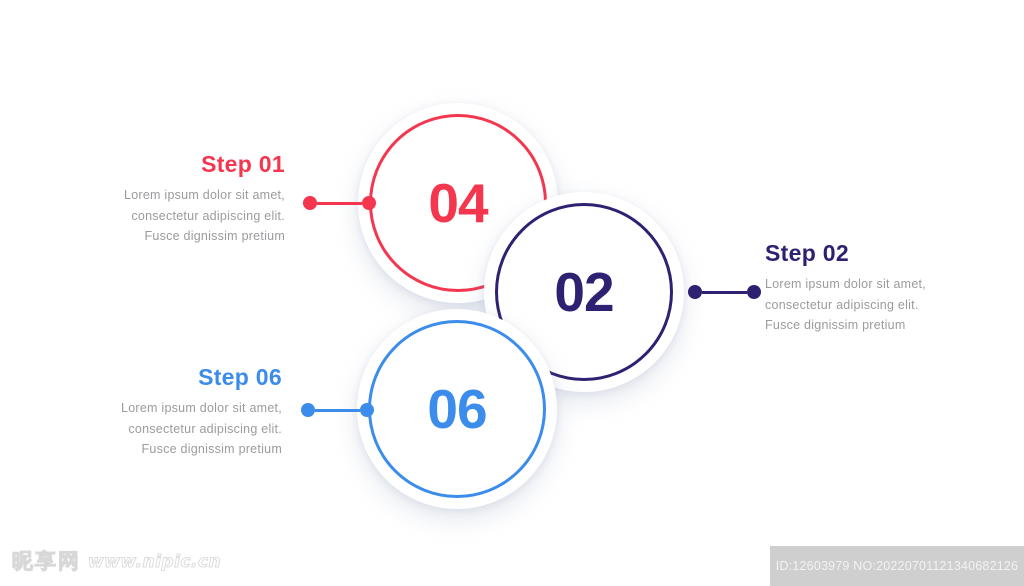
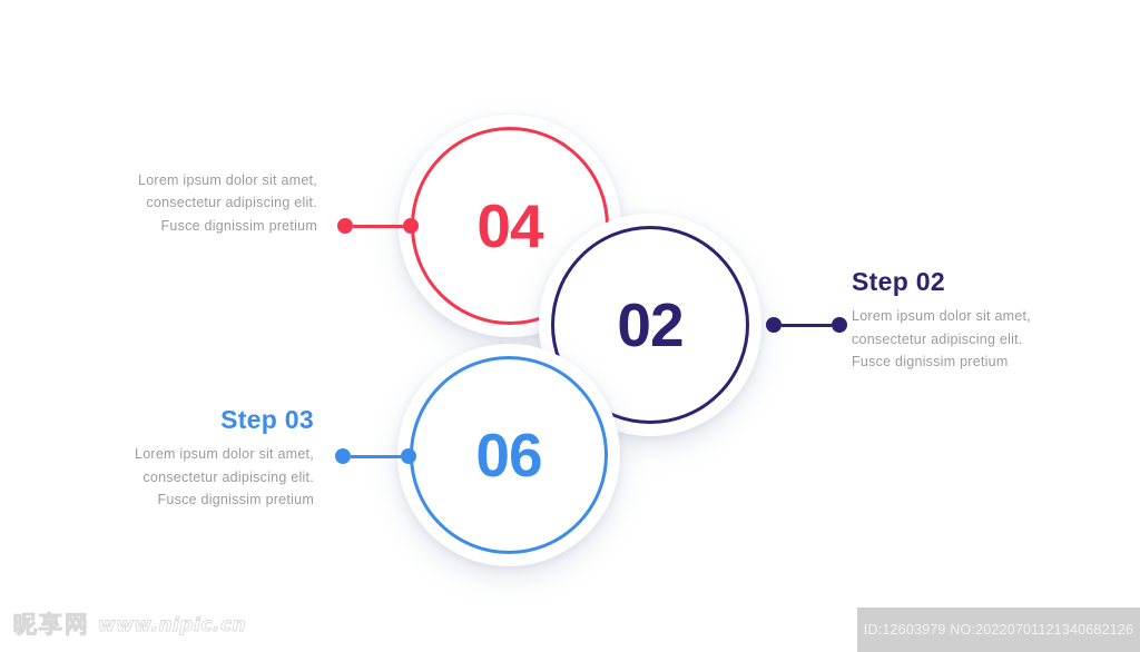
- Step 01
  Lorem ipsum dolor sit amet,
  consectetur adipiscing elit.
  Fusce dignissim pretium
  Step 02
  Lorem ipsum dolor sit amet,
  consectetur adipiscing elit.
  Fusce dignissim pretium
- Step 06
+ Step 03
  Lorem ipsum dolor sit amet,
  consectetur adipiscing elit.
  Fusce dignissim pretium
  04
  02
  06
  昵享网
  www.nipic.cn
  ID:12603979 NO:20220701121340682126
